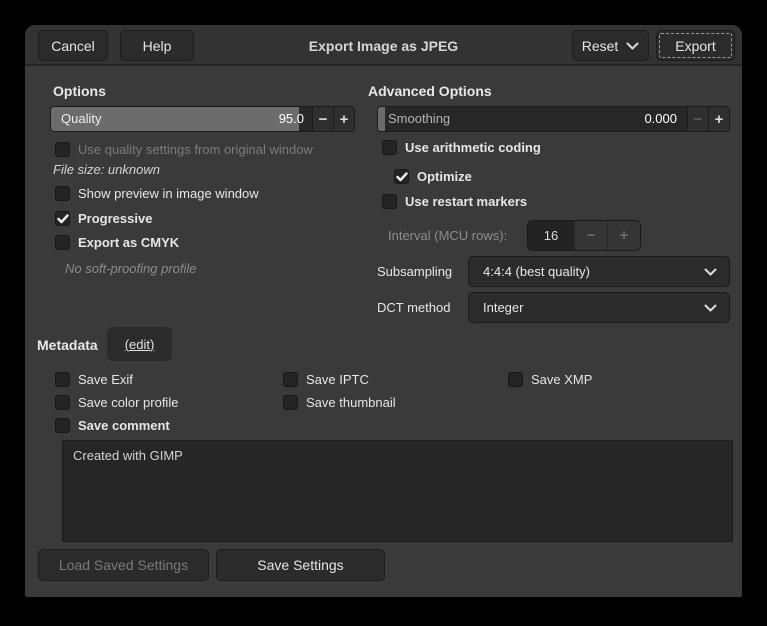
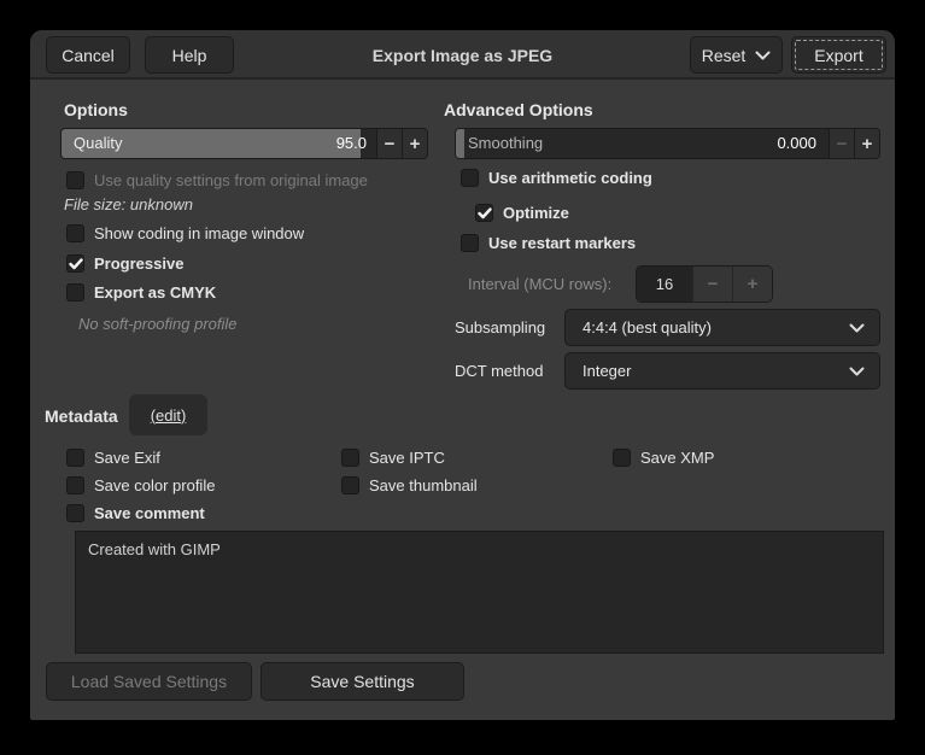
  Export Image as JPEG
  Cancel
  Help
  Reset
  Export
  Options
  Quality
  95.0
  −
  +
- Use quality settings from original window
+ Use quality settings from original image
  File size: unknown
- Show preview in image window
+ Show coding in image window
  Progressive
  Export as CMYK
  No soft-proofing profile
  Advanced Options
  Smoothing
  0.000
  −
  +
  Use arithmetic coding
  Optimize
  Use restart markers
  Interval (MCU rows):
  16
  −
  +
  Subsampling
  4:4:4 (best quality)
  DCT method
  Integer
  Metadata
  (edit)
  Save Exif
  Save IPTC
  Save XMP
  Save color profile
  Save thumbnail
  Save comment
  Created with GIMP
  Load Saved Settings
  Save Settings
